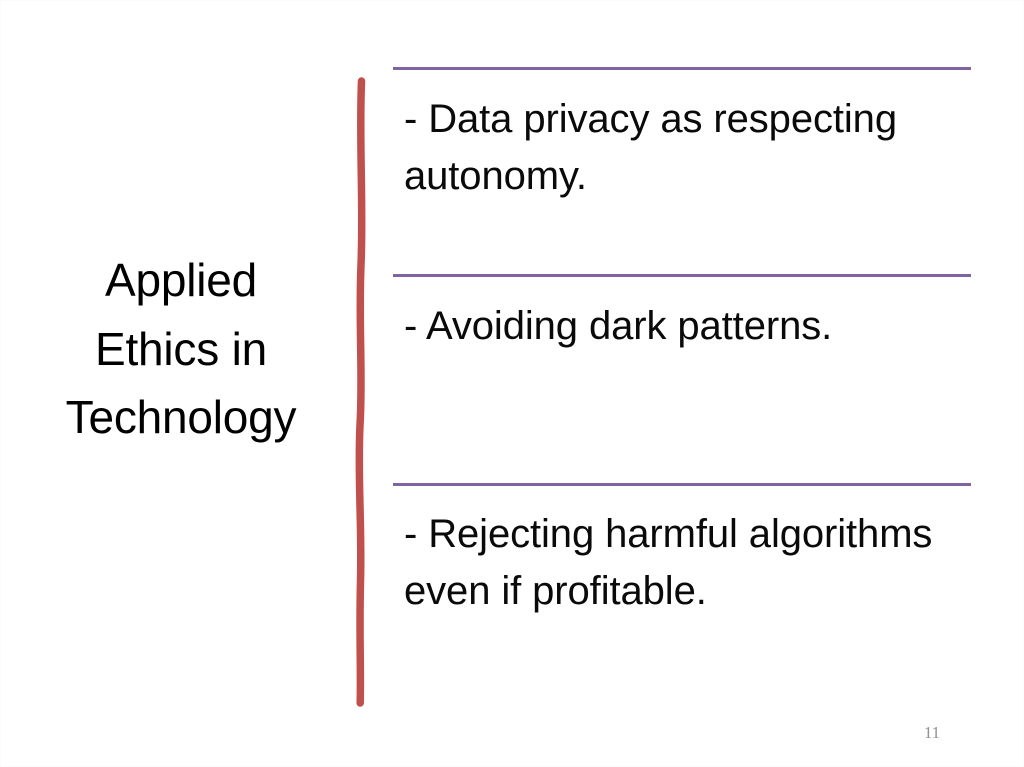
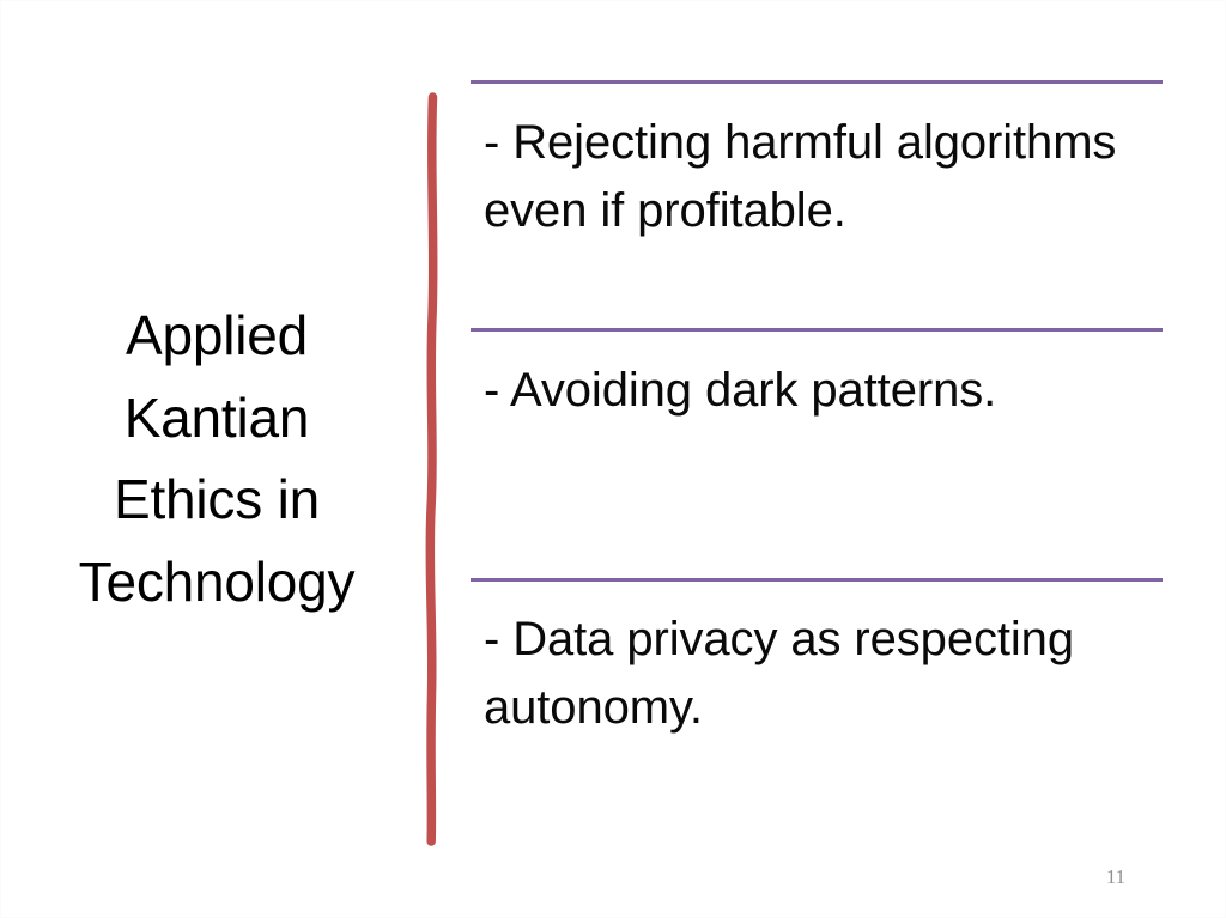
  Applied
+ Kantian
  Ethics in
  Technology
- - Data privacy as respecting autonomy.
+ - Rejecting harmful algorithms even if profitable.
  - Avoiding dark patterns.
- - Rejecting harmful algorithms even if profitable.
+ - Data privacy as respecting autonomy.
  11
